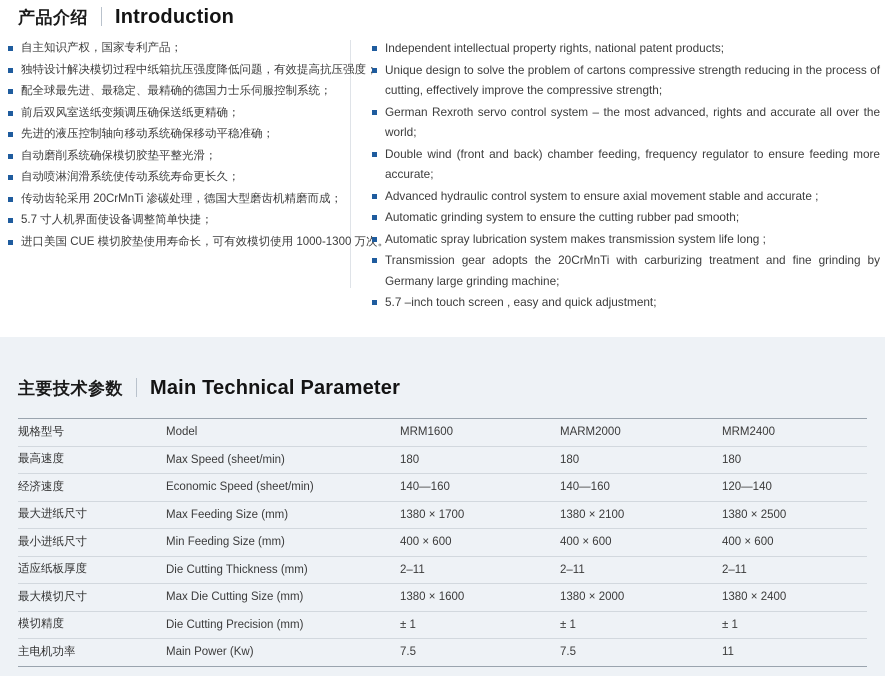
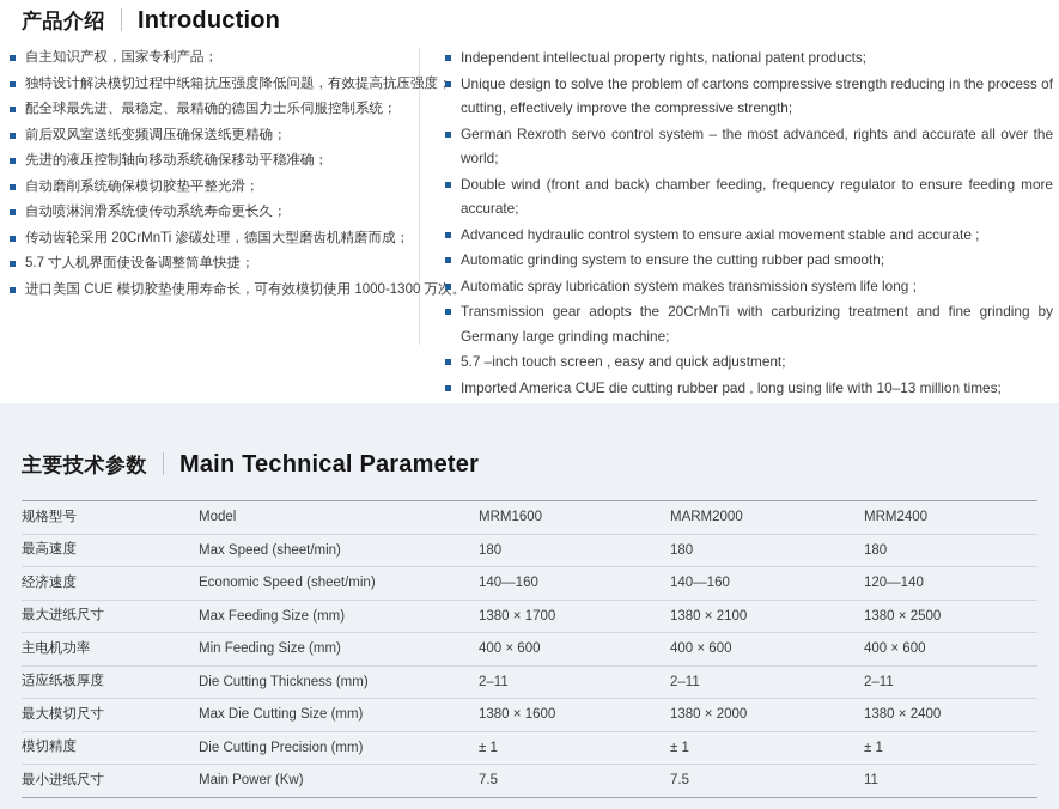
  产品介绍
  Introduction
  自主知识产权，国家专利产品；
  独特设计解决模切过程中纸箱抗压强度降低问题，有效提高抗压强度
  配全球最先进、最稳定、最精确的德国力士乐伺服控制系统；
  前后双风室送纸变频调压确保送纸更精确；
  先进的液压控制轴向移动系统确保移动平稳准确；
  自动磨削系统确保模切胶垫平整光滑；
  自动喷淋润滑系统使传动系统寿命更长久；
  传动齿轮采用 20CrMnTi 渗碳处理，德国大型磨齿机精磨而成；
  5.7 寸人机界面使设备调整简单快捷；
  进口美国 CUE 模切胶垫使用寿命长，可有效模切使用 1000-1300 万
  Independent intellectual property rights, national patent products;
  Unique design to solve the problem of cartons compressive strength reducing in the process of cutting, effectively improve the compressive strength;
  German Rexroth servo control system – the most advanced, rights and accurate all over the world;
  Double wind (front and back) chamber feeding, frequency regulator to ensure feeding more accurate;
  Advanced hydraulic control system to ensure axial movement stable and accurate ;
  Automatic grinding system to ensure the cutting rubber pad smooth;
  Automatic spray lubrication system makes transmission system life long ;
  Transmission gear adopts the 20CrMnTi with carburizing treatment and fine grinding by Germany large grinding machine;
  5.7 –inch touch screen , easy and quick adjustment;
+ Imported America CUE die cutting rubber pad , long using life with 10–13 million times;
  主要技术参数
  Main Technical Parameter
  规格型号	Model	MRM1600	MARM2000	MRM2400
  最高速度	Max Speed (sheet/min)	180	180	180
  经济速度	Economic Speed (sheet/min)	140—160	140—160	120—140
  最大进纸尺寸	Max Feeding Size (mm)	1380 × 1700	1380 × 2100	1380 × 2500
- 最小进纸尺寸	Min Feeding Size (mm)	400 × 600	400 × 600	400 × 600
+ 主电机功率	Min Feeding Size (mm)	400 × 600	400 × 600	400 × 600
  适应纸板厚度	Die Cutting Thickness (mm)	2–11	2–11	2–11
  最大模切尺寸	Max Die Cutting Size (mm)	1380 × 1600	1380 × 2000	1380 × 2400
  模切精度	Die Cutting Precision (mm)	± 1	± 1	± 1
- 主电机功率	Main Power (Kw)	7.5	7.5	11
+ 最小进纸尺寸	Main Power (Kw)	7.5	7.5	11
